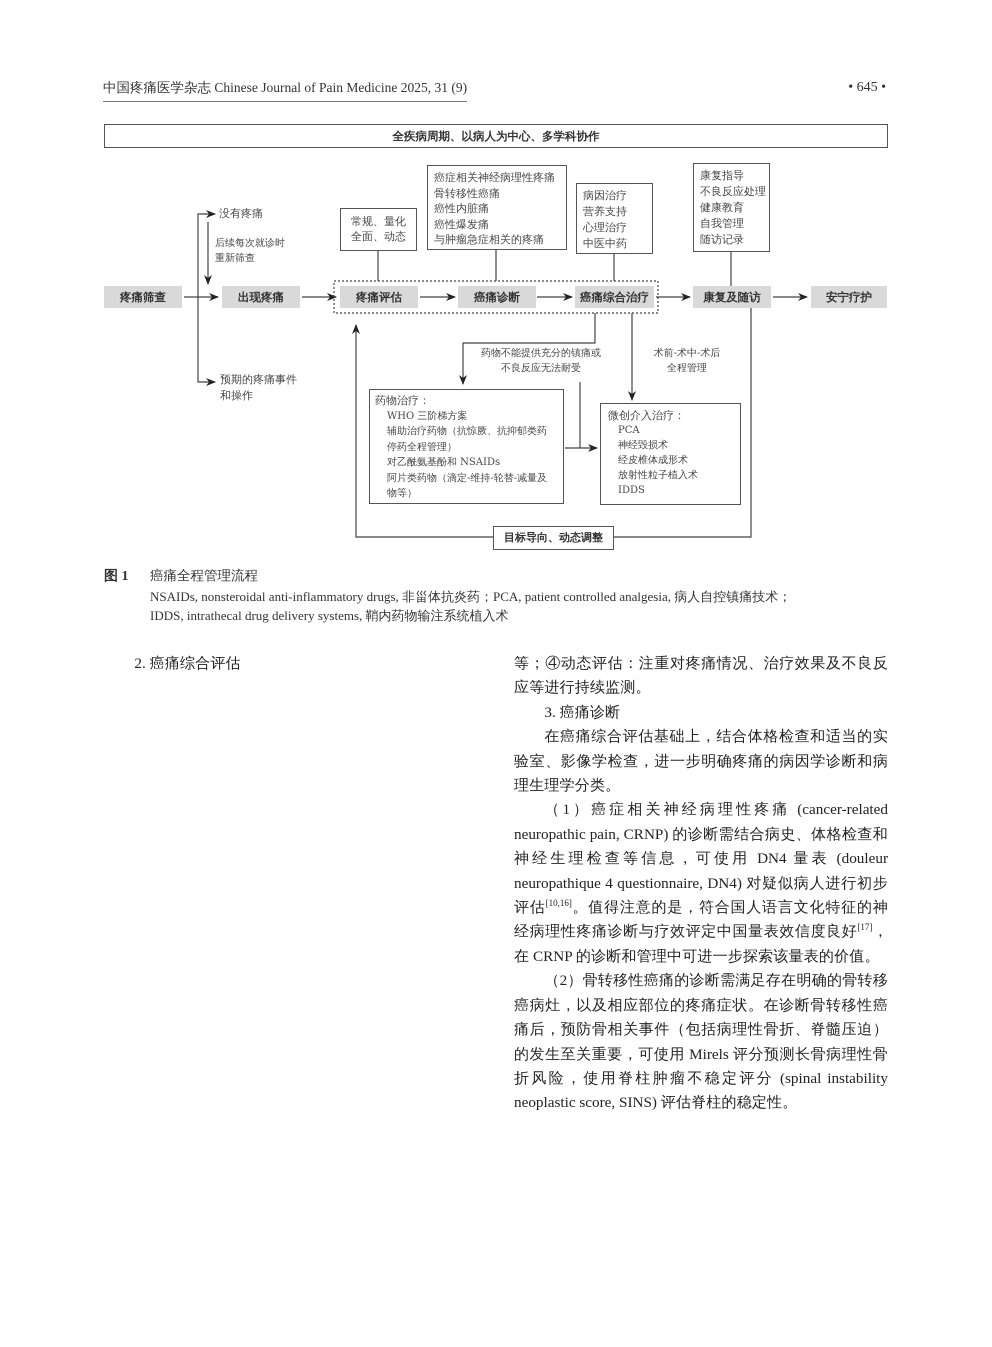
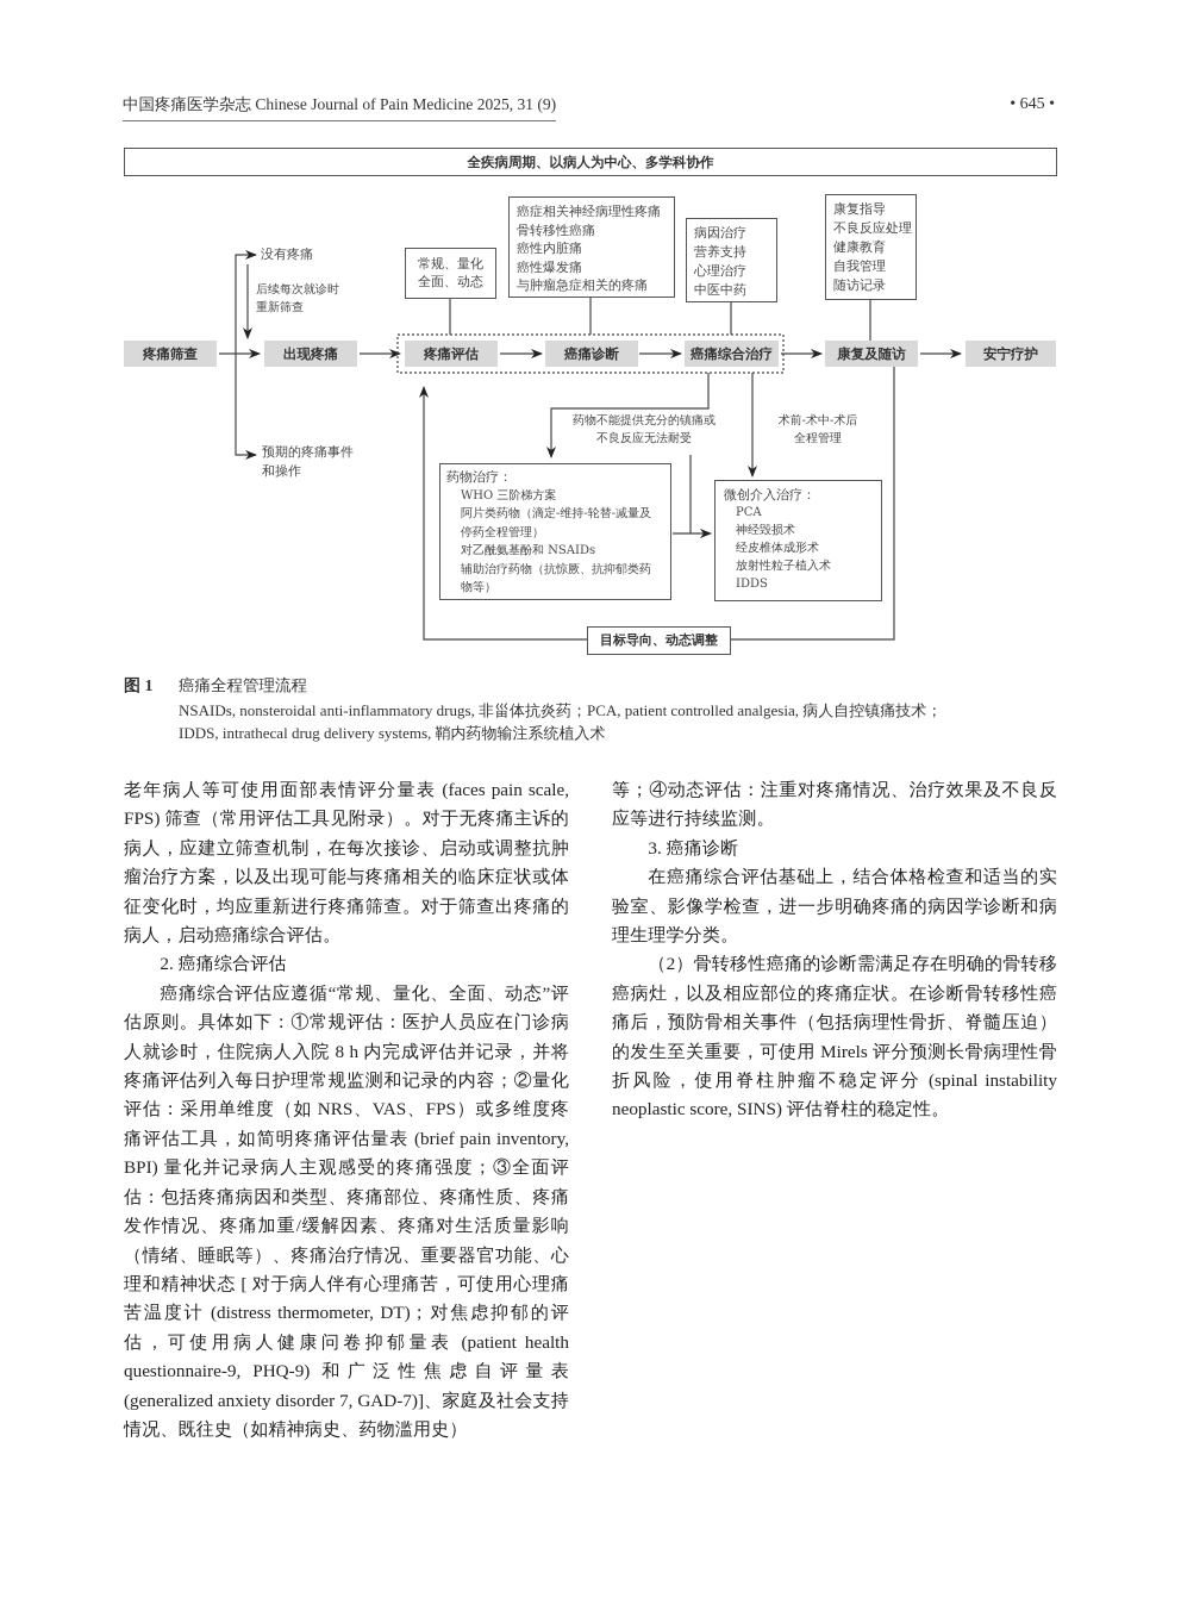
  中国疼痛医学杂志 Chinese Journal of Pain Medicine 2025, 31 (9)
  • 645 •
  全疾病周期、以病人为中心、多学科协作
  疼痛筛查
  出现疼痛
  疼痛评估
  癌痛诊断
  癌痛综合治疗
  康复及随访
  安宁疗护
  没有疼痛
  后续每次就诊时
  重新筛查
  预期的疼痛事件
  和操作
  常规、量化
  全面、动态
  癌症相关神经病理性疼痛
  骨转移性癌痛
  癌性内脏痛
  癌性爆发痛
  与肿瘤急症相关的疼痛
  病因治疗
  营养支持
  心理治疗
  中医中药
  康复指导
  不良反应处理
  健康教育
  自我管理
  随访记录
  药物不能提供充分的镇痛或
  不良反应无法耐受
  术前-术中-术后
  全程管理
  药物治疗：
  WHO 三阶梯方案
- 辅助治疗药物（抗惊厥、抗抑郁类药
+ 阿片类药物（滴定-维持-轮替-减量及
  停药全程管理）
  对乙酰氨基酚和 NSAIDs
- 阿片类药物（滴定-维持-轮替-减量及
+ 辅助治疗药物（抗惊厥、抗抑郁类药
  物等）
  微创介入治疗：
  PCA
  神经毁损术
  经皮椎体成形术
  放射性粒子植入术
  IDDS
  目标导向、动态调整
  图 1
  癌痛全程管理流程
  NSAIDs, nonsteroidal anti-inflammatory drugs, 非甾体抗炎药；PCA, patient controlled analgesia, 病人自控镇痛技术；
  IDDS, intrathecal drug delivery systems, 鞘内药物输注系统植入术
+ 老年病人等可使用面部表情评分量表 (faces pain scale, FPS) 筛查（常用评估工具见附录）。对于无疼痛主诉的病人，应建立筛查机制，在每次接诊、启动或调整抗肿瘤治疗方案，以及出现可能与疼痛相关的临床症状或体征变化时，均应重新进行疼痛筛查。对于筛查出疼痛的病人，启动癌痛综合评估。
  2. 癌痛综合评估
+ 癌痛综合评估应遵循“常规、量化、全面、动态”评估原则。具体如下：①常规评估：医护人员应在门诊病人就诊时，住院病人入院 8 h 内完成评估并记录，并将疼痛评估列入每日护理常规监测和记录的内容；②量化评估：采用单维度（如 NRS、VAS、FPS）或多维度疼痛评估工具，如简明疼痛评估量表 (brief pain inventory, BPI) 量化并记录病人主观感受的疼痛强度；③全面评估：包括疼痛病因和类型、疼痛部位、疼痛性质、疼痛发作情况、疼痛加重/缓解因素、疼痛对生活质量影响（情绪、睡眠等）、疼痛治疗情况、重要器官功能、心理和精神状态 [ 对于病人伴有心理痛苦，可使用心理痛苦温度计 (distress thermometer, DT)；对焦虑抑郁的评估，可使用病人健康问卷抑郁量表 (patient health questionnaire-9, PHQ-9) 和广泛性焦虑自评量表 (generalized anxiety disorder 7, GAD-7)]、家庭及社会支持情况、既往史（如精神病史、药物滥用史）
  等；④动态评估：注重对疼痛情况、治疗效果及不良反应等进行持续监测。
  3. 癌痛诊断
  在癌痛综合评估基础上，结合体格检查和适当的实验室、影像学检查，进一步明确疼痛的病因学诊断和病理生理学分类。
- （1）癌症相关神经病理性疼痛 (cancer-related neuropathic pain, CRNP) 的诊断需结合病史、体格检查和神经生理检查等信息，可使用 DN4 量表 (douleur neuropathique 4 questionnaire, DN4) 对疑似病人进行初步评估[10,16]。值得注意的是，符合国人语言文化特征的神经病理性疼痛诊断与疗效评定中国量表效信度良好[17]，在 CRNP 的诊断和管理中可进一步探索该量表的价值。
  （2）骨转移性癌痛的诊断需满足存在明确的骨转移癌病灶，以及相应部位的疼痛症状。在诊断骨转移性癌痛后，预防骨相关事件（包括病理性骨折、脊髓压迫）的发生至关重要，可使用 Mirels 评分预测长骨病理性骨折风险，使用脊柱肿瘤不稳定评分 (spinal instability neoplastic score, SINS) 评估脊柱的稳定性。
